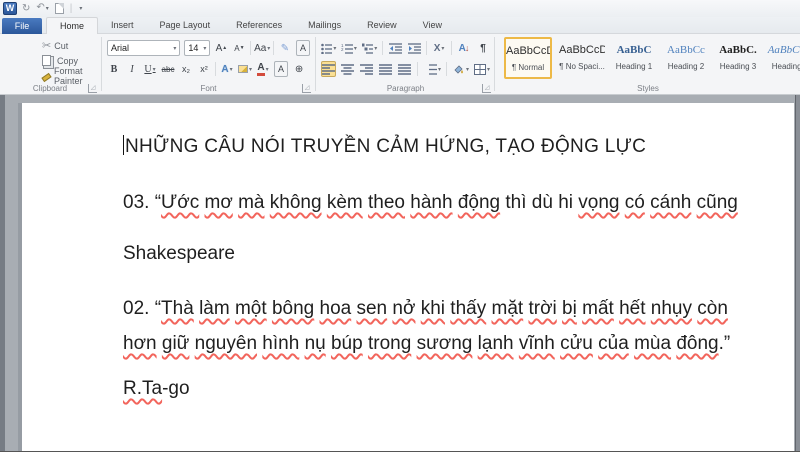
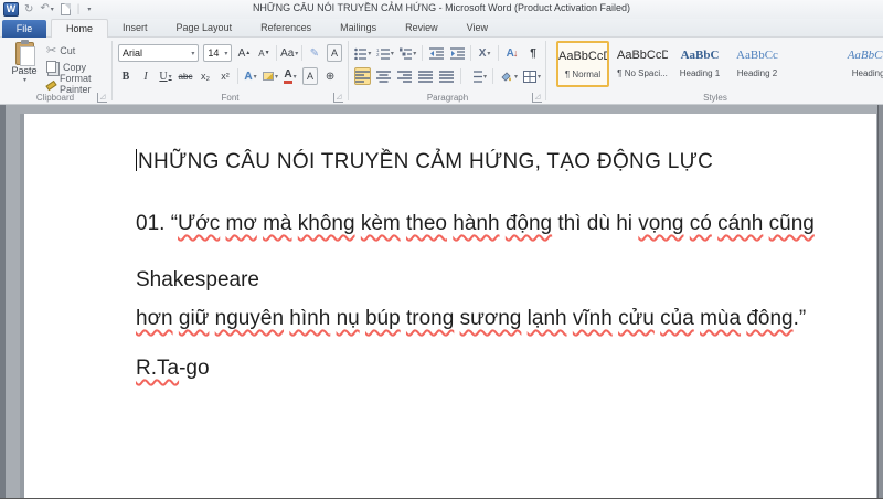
  W
  ↻
  |
+ NHỮNG CÂU NÓI TRUYỀN CẢM HỨNG - Microsoft Word (Product Activation Failed)
  File
  Home
  Insert
  Page Layout
  References
  Mailings
  Review
  View
+ Paste
  ✂
  Cut
  Copy
  Format Painter
  Clipboard
  Arial
  14
  A
  A
  Aa
  ✎
  A
  B
  I
  U
  abc
  x₂
  x²
  A
  A
  A
  ⊕
  Font
  X
  A
  ↓
  ¶
  Paragraph
  AaBbCc
  ¶ Normal
  AaBbCcD
  ¶ No Spaci...
  AaBbC
  Heading 1
  AaBbCc
  Heading 2
- AaBbC.
- Heading 3
  AaBbC
  Heading
  Styles
  NHỮNG CÂU NÓI TRUYỀN CẢM HỨNG, TẠO ĐỘNG LỰC
- 03. “Ước mơ mà không kèm theo hành động thì dù hi vọng có cánh cũng
+ 01. “Ước mơ mà không kèm theo hành động thì dù hi vọng có cánh cũng
  Shakespeare
- 02. “Thà làm một bông hoa sen nở khi thấy mặt trời bị mất hết nhụy còn
  hơn giữ nguyên hình nụ búp trong sương lạnh vĩnh cửu của mùa đông.”
  R.Ta-go
